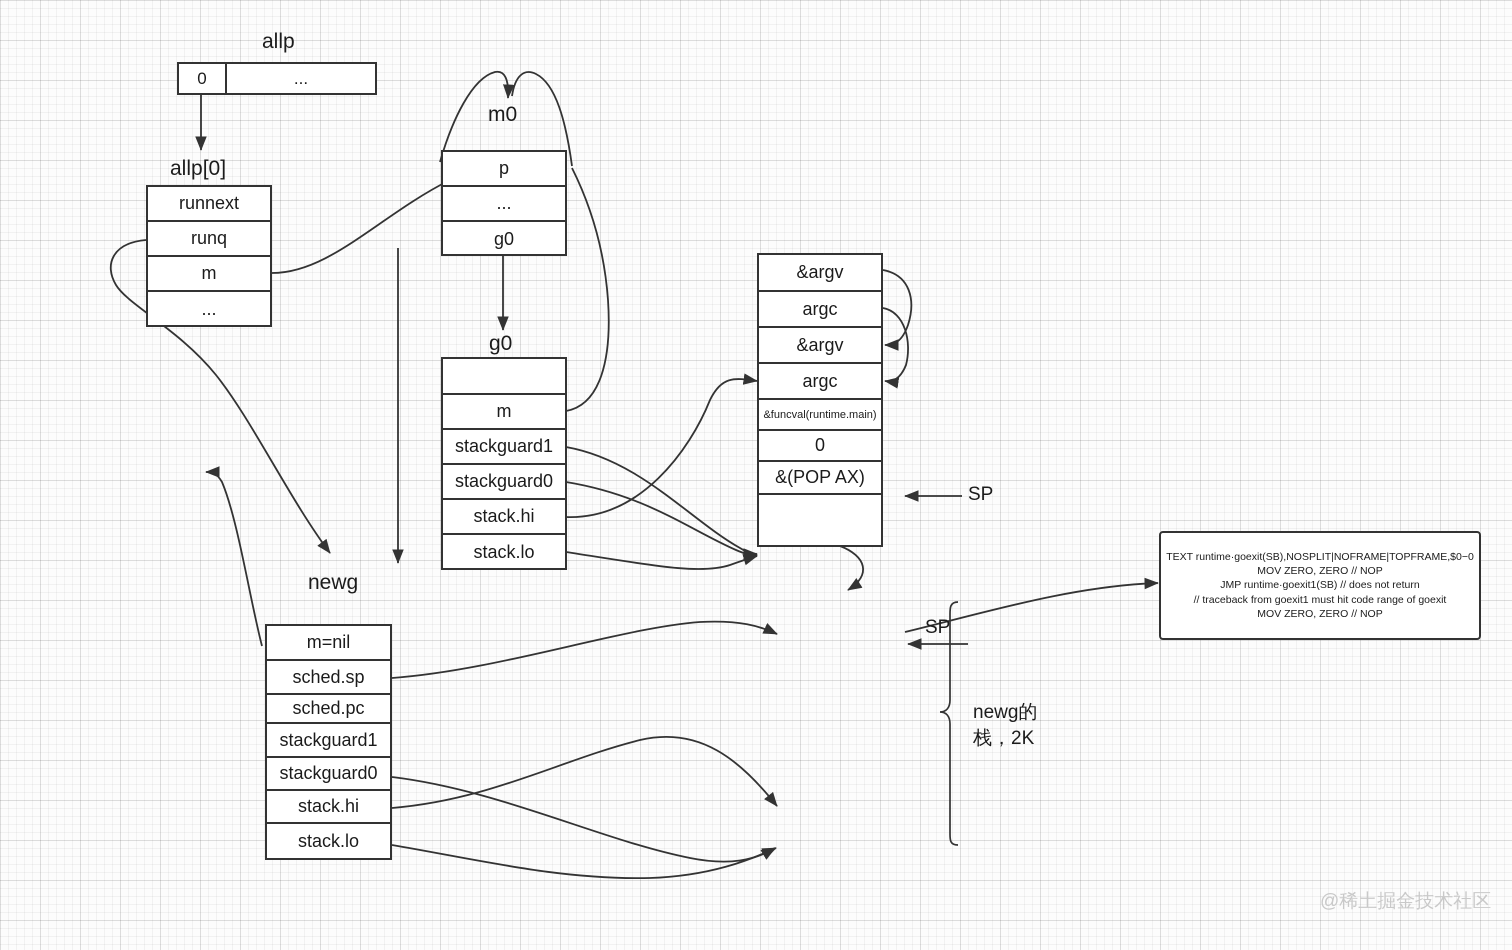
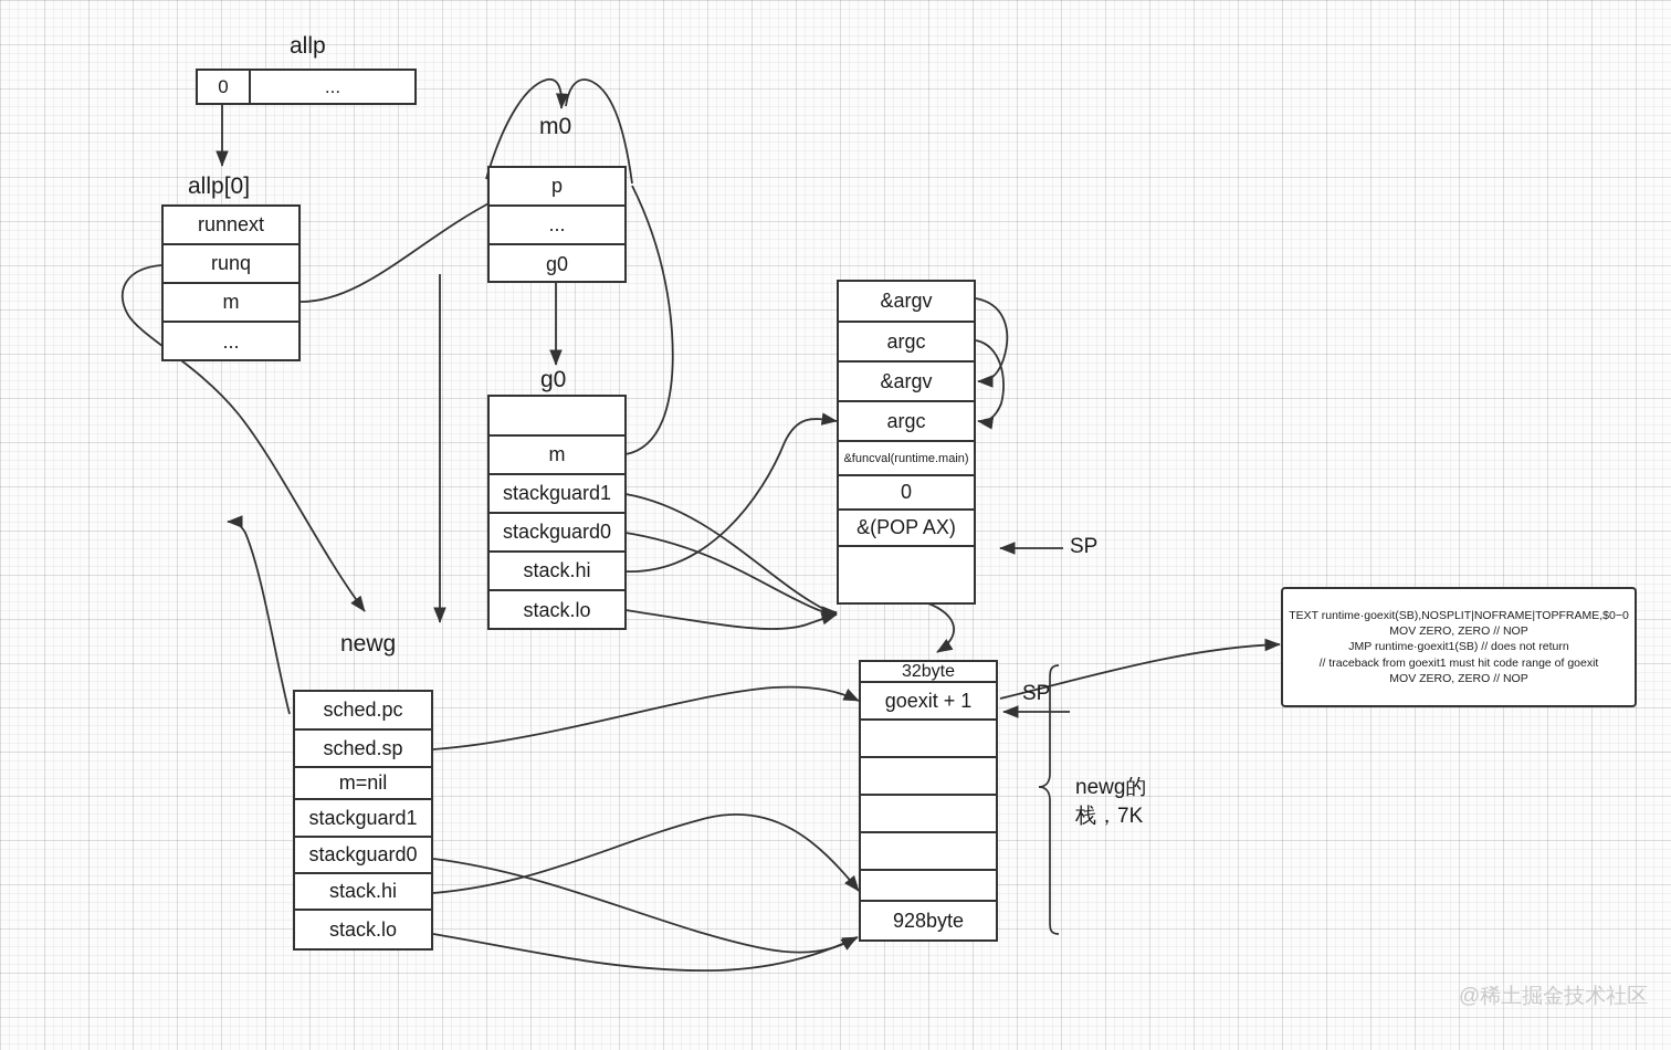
  allp
  0
  ...
  allp[0]
  runnext
  runq
  m
  ...
  m0
  p
  ...
  g0
  g0
  m
  stackguard1
  stackguard0
  stack.hi
  stack.lo
  &argv
  argc
  &argv
  argc
  &funcval(runtime.main)
  0
  &(POP AX)
  SP
+ 32byte
+ goexit + 1
+ 928byte
  SP
  newg的
- 栈，2K
+ 栈，7K
  newg
- m=nil
+ sched.pc
  sched.sp
- sched.pc
+ m=nil
  stackguard1
  stackguard0
  stack.hi
  stack.lo
  TEXT runtime·goexit(SB),NOSPLIT|NOFRAME|TOPFRAME,$0−0
  MOV ZERO, ZERO // NOP
  JMP runtime·goexit1(SB) // does not return
  // traceback from goexit1 must hit code range of goexit
  MOV ZERO, ZERO // NOP
  @稀土掘金技术社区
